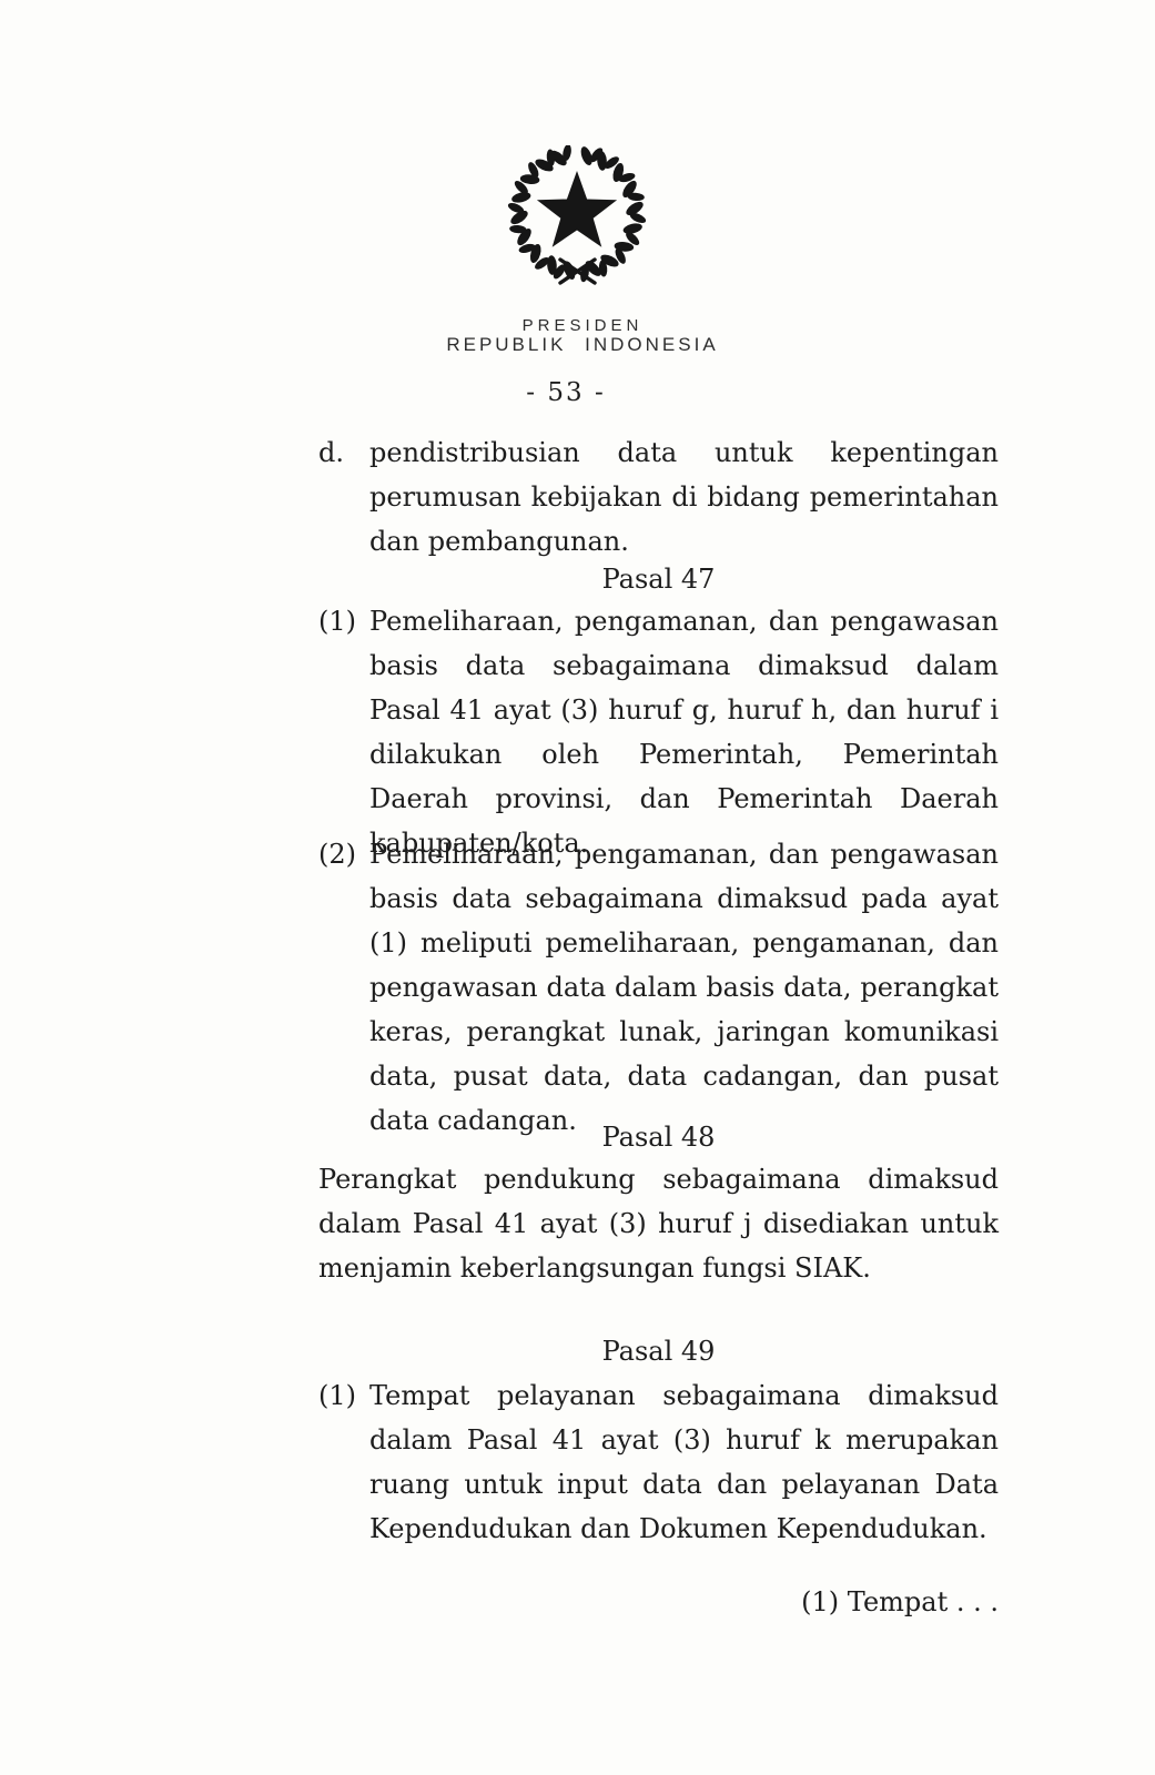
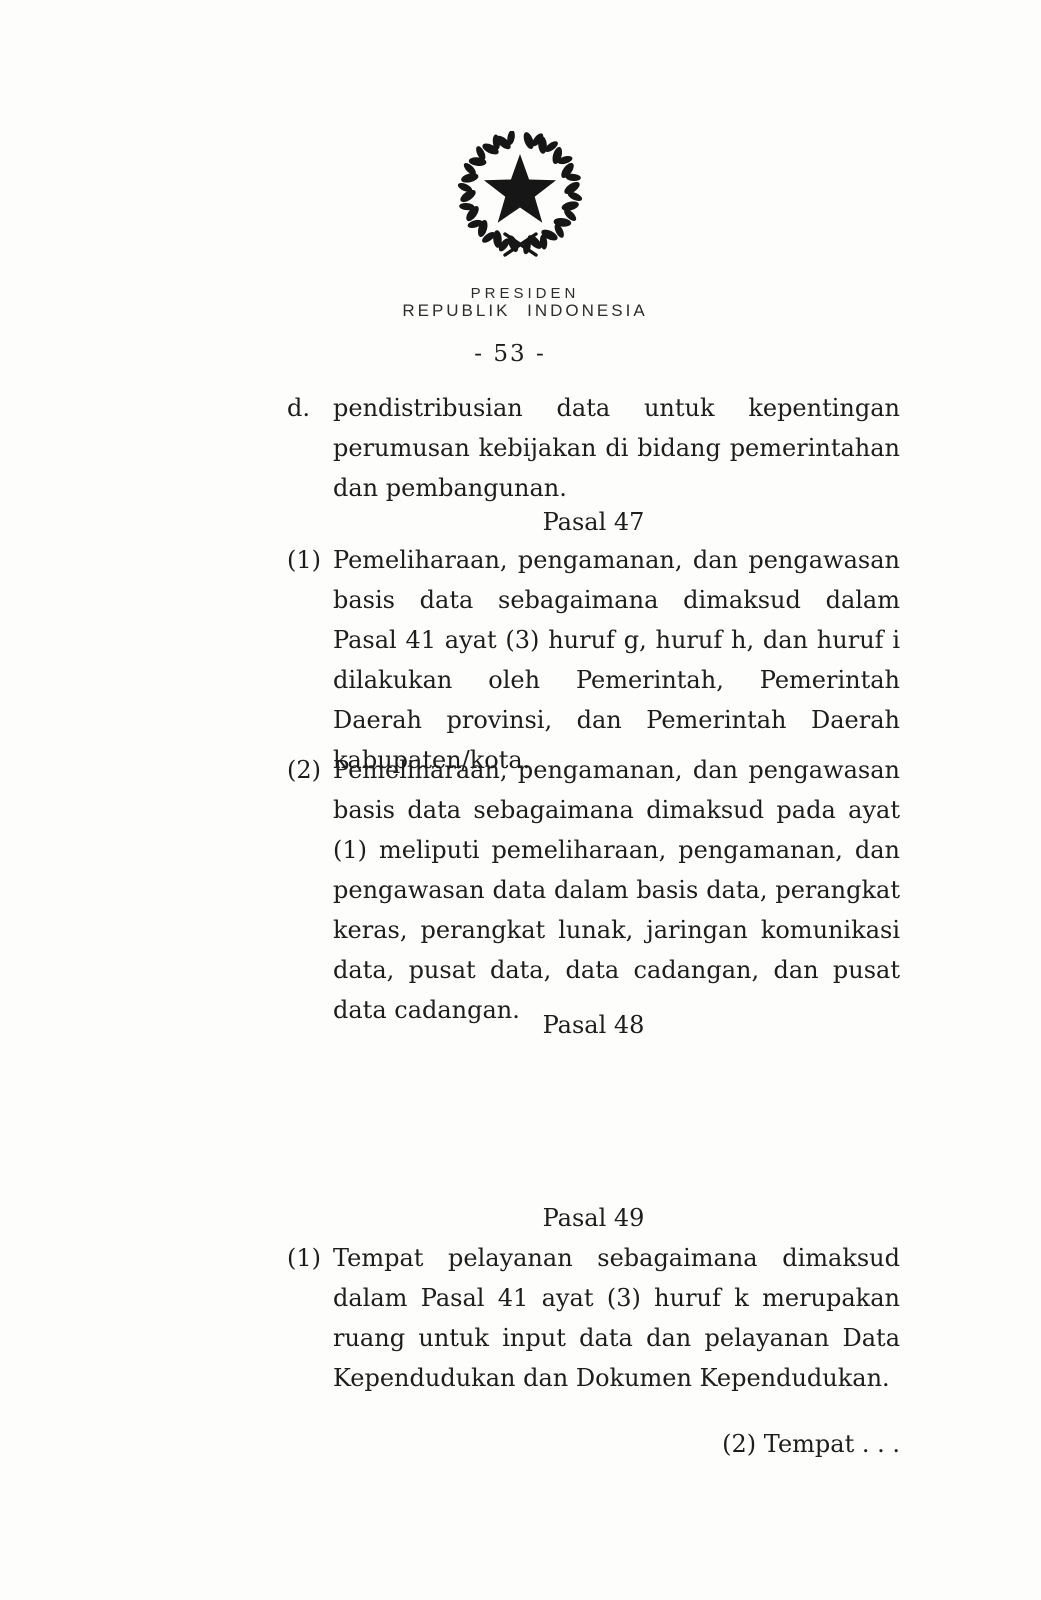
  PRESIDEN
  REPUBLIK INDONESIA
  - 53 -
  d.
  pendistribusian data untuk kepentingan perumusan kebijakan di bidang pemerintahan dan pembangunan.
  Pasal 47
  (1)
  Pemeliharaan, pengamanan, dan pengawasan basis data sebagaimana dimaksud dalam Pasal 41 ayat (3) huruf g, huruf h, dan huruf i dilakukan oleh Pemerintah, Pemerintah Daerah provinsi, dan Pemerintah Daerah kabupaten/kota.
  (2)
  Pemeliharaan, pengamanan, dan pengawasan basis data sebagaimana dimaksud pada ayat (1) meliputi pemeliharaan, pengamanan, dan pengawasan data dalam basis data, perangkat keras, perangkat lunak, jaringan komunikasi data, pusat data, data cadangan, dan pusat data cadangan.
  Pasal 48
- Perangkat pendukung sebagaimana dimaksud dalam Pasal 41 ayat (3) huruf j disediakan untuk menjamin keberlangsungan fungsi SIAK.
  Pasal 49
  (1)
  Tempat pelayanan sebagaimana dimaksud dalam Pasal 41 ayat (3) huruf k merupakan ruang untuk input data dan pelayanan Data Kependudukan dan Dokumen Kependudukan.
- (1) Tempat . . .
+ (2) Tempat . . .
